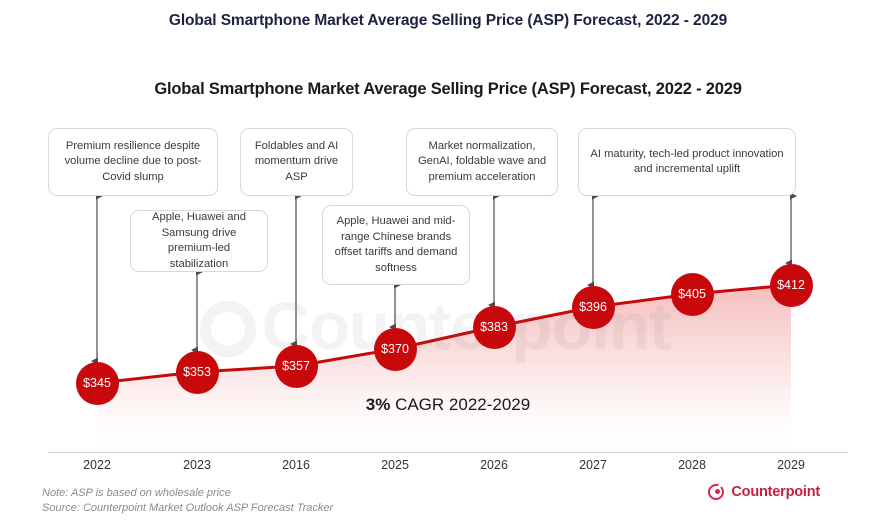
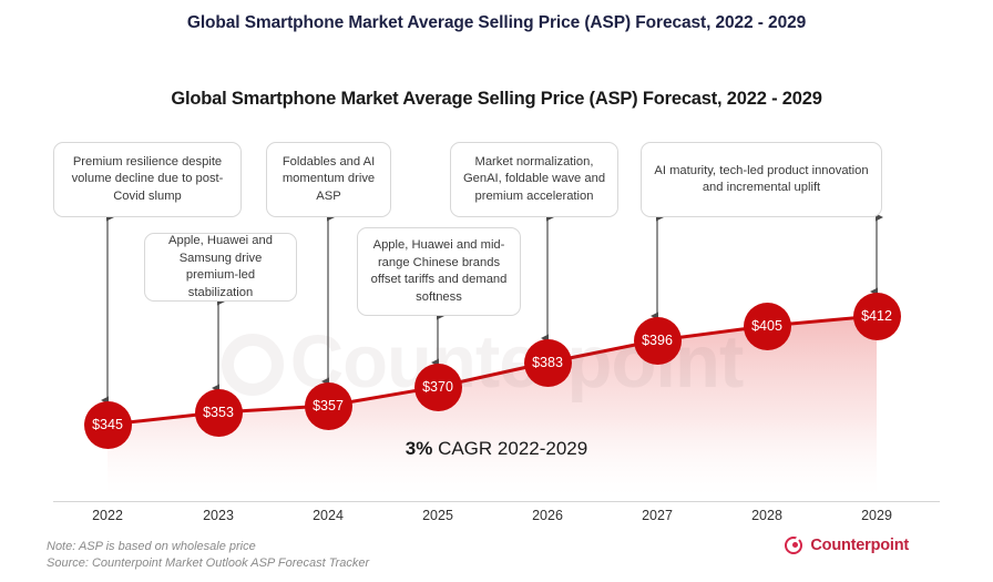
  Global Smartphone Market Average Selling Price (ASP) Forecast, 2022 - 2029
  Global Smartphone Market Average Selling Price (ASP) Forecast, 2022 - 2029
  Countepont
  Premium resilience despite volume decline due to post-Covid slump
  Apple, Huawei and Samsung drive premium-led stabilization
  Foldables and AI momentum drive ASP
  Apple, Huawei and mid-range Chinese brands offset tariffs and demand softness
  Market normalization, GenAI, foldable wave and premium acceleration
  AI maturity, tech-led product innovation and incremental uplift
  $345
  $353
  $357
  $370
  $383
  $396
  $405
  $412
  3% CAGR 2022-2029
  2022
  2023
- 2016
+ 2024
  2025
  2026
  2027
  2028
  2029
  Note: ASP is based on wholesale price
  Source: Counterpoint Market Outlook ASP Forecast Tracker
  Counterpoint
